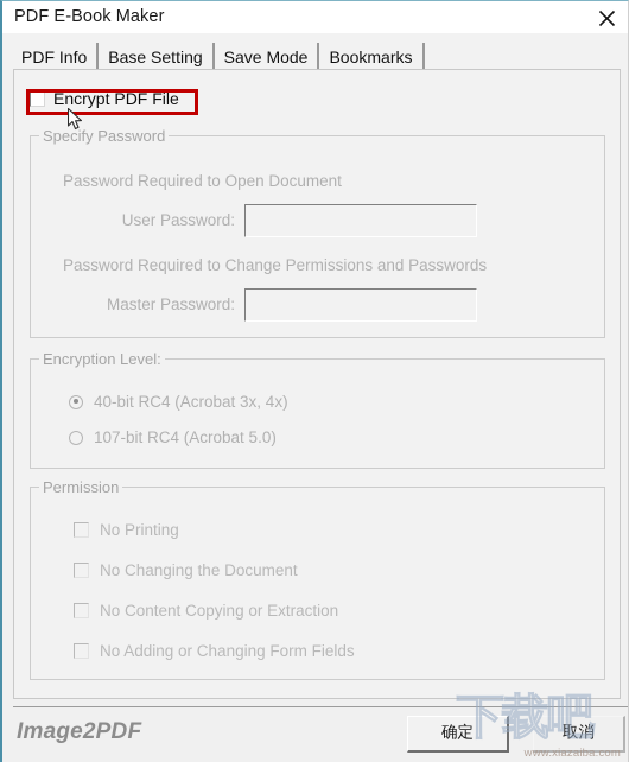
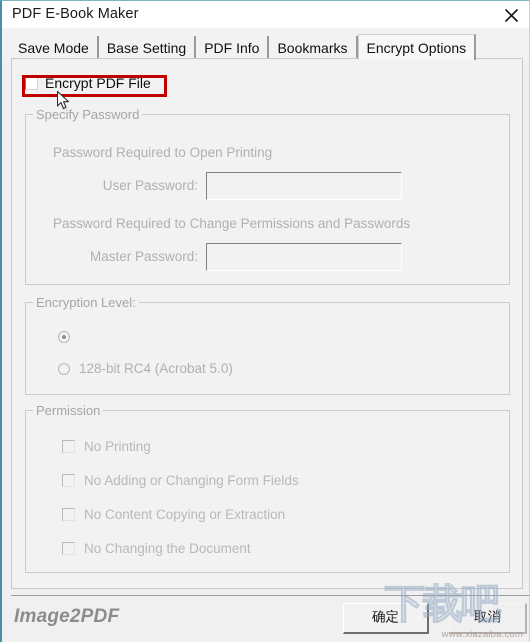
  PDF E-Book Maker
- PDF Info
+ Save Mode
  Base Setting
- Save Mode
+ PDF Info
  Bookmarks
+ Encrypt Options
  Encrypt PDF File
  Specify Password
- Password Required to Open Document
+ Password Required to Open Printing
  User Password:
  Password Required to Change Permissions and Passwords
  Master Password:
  Encryption Level:
- 40-bit RC4 (Acrobat 3x, 4x)
- 107-bit RC4 (Acrobat 5.0)
+ 128-bit RC4 (Acrobat 5.0)
  Permission
  No Printing
- No Changing the Document
+ No Adding or Changing Form Fields
  No Content Copying or Extraction
- No Adding or Changing Form Fields
+ No Changing the Document
  Image2PDF
  确定
  取消
  下载吧
  www.xiazaiba.com
